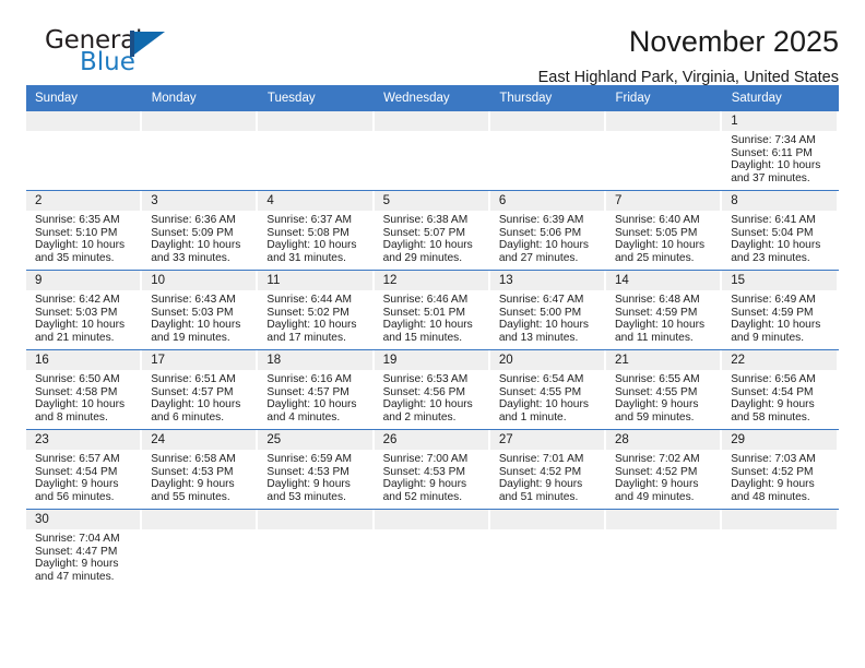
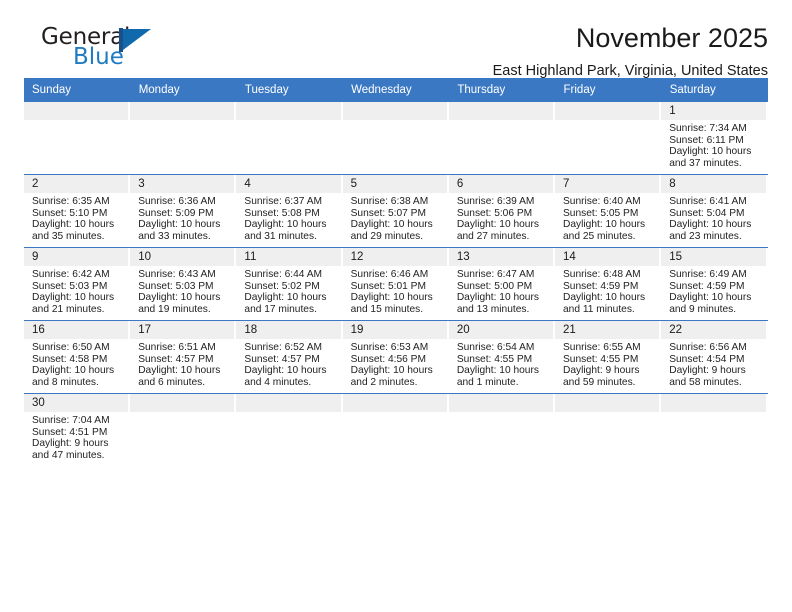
  General
  Blue
  November 2025
  East Highland Park, Virginia, United States
  Sunday	Monday	Tuesday	Wednesday	Thursday	Friday	Saturday
  						1Sunrise: 7:34 AMSunset: 6:11 PMDaylight: 10 hoursand 37 minutes.
  2Sunrise: 6:35 AMSunset: 5:10 PMDaylight: 10 hoursand 35 minutes.	3Sunrise: 6:36 AMSunset: 5:09 PMDaylight: 10 hoursand 33 minutes.	4Sunrise: 6:37 AMSunset: 5:08 PMDaylight: 10 hoursand 31 minutes.	5Sunrise: 6:38 AMSunset: 5:07 PMDaylight: 10 hoursand 29 minutes.	6Sunrise: 6:39 AMSunset: 5:06 PMDaylight: 10 hoursand 27 minutes.	7Sunrise: 6:40 AMSunset: 5:05 PMDaylight: 10 hoursand 25 minutes.	8Sunrise: 6:41 AMSunset: 5:04 PMDaylight: 10 hoursand 23 minutes.
  9Sunrise: 6:42 AMSunset: 5:03 PMDaylight: 10 hoursand 21 minutes.	10Sunrise: 6:43 AMSunset: 5:03 PMDaylight: 10 hoursand 19 minutes.	11Sunrise: 6:44 AMSunset: 5:02 PMDaylight: 10 hoursand 17 minutes.	12Sunrise: 6:46 AMSunset: 5:01 PMDaylight: 10 hoursand 15 minutes.	13Sunrise: 6:47 AMSunset: 5:00 PMDaylight: 10 hoursand 13 minutes.	14Sunrise: 6:48 AMSunset: 4:59 PMDaylight: 10 hoursand 11 minutes.	15Sunrise: 6:49 AMSunset: 4:59 PMDaylight: 10 hoursand 9 minutes.
- 16Sunrise: 6:50 AMSunset: 4:58 PMDaylight: 10 hoursand 8 minutes.	17Sunrise: 6:51 AMSunset: 4:57 PMDaylight: 10 hoursand 6 minutes.	18Sunrise: 6:16 AMSunset: 4:57 PMDaylight: 10 hoursand 4 minutes.	19Sunrise: 6:53 AMSunset: 4:56 PMDaylight: 10 hoursand 2 minutes.	20Sunrise: 6:54 AMSunset: 4:55 PMDaylight: 10 hoursand 1 minute.	21Sunrise: 6:55 AMSunset: 4:55 PMDaylight: 9 hoursand 59 minutes.	22Sunrise: 6:56 AMSunset: 4:54 PMDaylight: 9 hoursand 58 minutes.
+ 16Sunrise: 6:50 AMSunset: 4:58 PMDaylight: 10 hoursand 8 minutes.	17Sunrise: 6:51 AMSunset: 4:57 PMDaylight: 10 hoursand 6 minutes.	18Sunrise: 6:52 AMSunset: 4:57 PMDaylight: 10 hoursand 4 minutes.	19Sunrise: 6:53 AMSunset: 4:56 PMDaylight: 10 hoursand 2 minutes.	20Sunrise: 6:54 AMSunset: 4:55 PMDaylight: 10 hoursand 1 minute.	21Sunrise: 6:55 AMSunset: 4:55 PMDaylight: 9 hoursand 59 minutes.	22Sunrise: 6:56 AMSunset: 4:54 PMDaylight: 9 hoursand 58 minutes.
- 23Sunrise: 6:57 AMSunset: 4:54 PMDaylight: 9 hoursand 56 minutes.	24Sunrise: 6:58 AMSunset: 4:53 PMDaylight: 9 hoursand 55 minutes.	25Sunrise: 6:59 AMSunset: 4:53 PMDaylight: 9 hoursand 53 minutes.	26Sunrise: 7:00 AMSunset: 4:53 PMDaylight: 9 hoursand 52 minutes.	27Sunrise: 7:01 AMSunset: 4:52 PMDaylight: 9 hoursand 51 minutes.	28Sunrise: 7:02 AMSunset: 4:52 PMDaylight: 9 hoursand 49 minutes.	29Sunrise: 7:03 AMSunset: 4:52 PMDaylight: 9 hoursand 48 minutes.
- 30Sunrise: 7:04 AMSunset: 4:47 PMDaylight: 9 hoursand 47 minutes.
+ 30Sunrise: 7:04 AMSunset: 4:51 PMDaylight: 9 hoursand 47 minutes.
